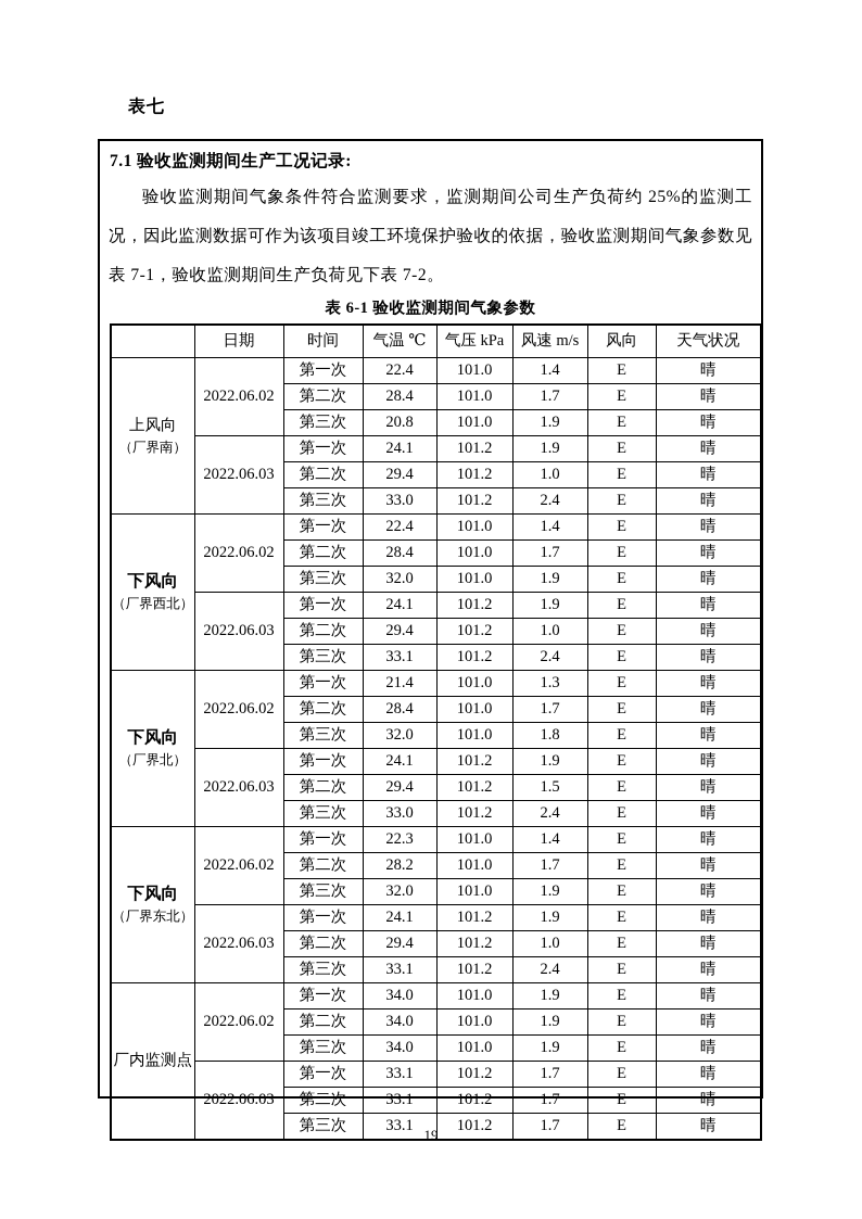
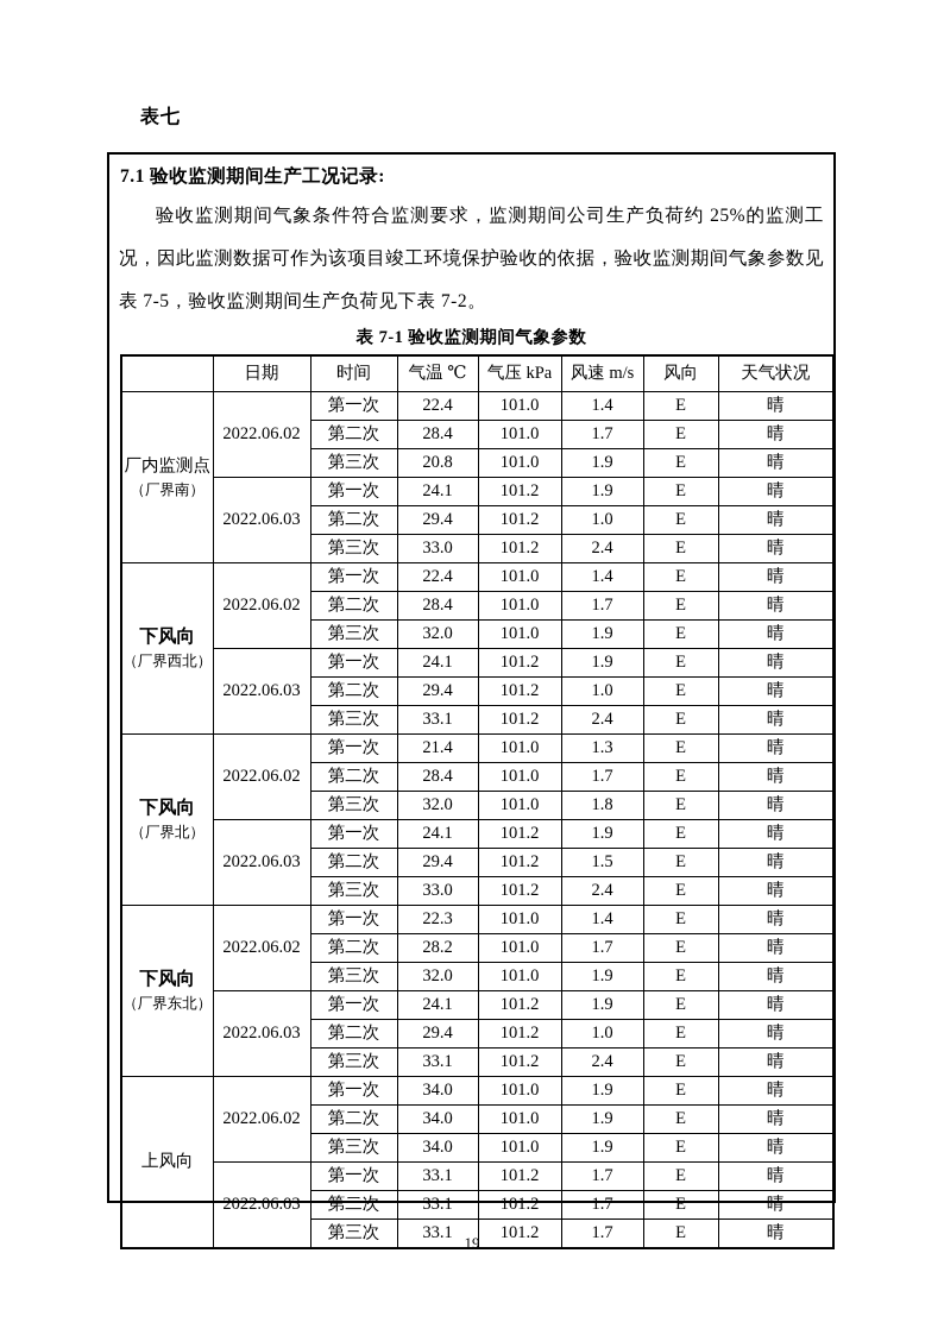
  表七
  7.1 验收监测期间生产工况记录:
- 验收监测期间气象条件符合监测要求，监测期间公司生产负荷约 25%的监测工况，因此监测数据可作为该项目竣工环境保护验收的依据，验收监测期间气象参数见表 7-1，验收监测期间生产负荷见下表 7-2。
+ 验收监测期间气象条件符合监测要求，监测期间公司生产负荷约 25%的监测工况，因此监测数据可作为该项目竣工环境保护验收的依据，验收监测期间气象参数见表 7-5，验收监测期间生产负荷见下表 7-2。
- 表 6-1 验收监测期间气象参数
+ 表 7-1 验收监测期间气象参数
  	日期	时间	气温 ℃	气压 kPa	风速 m/s	风向	天气状况
- 上风向（厂界南）	2022.06.02	第一次	22.4	101.0	1.4	E	晴
+ 厂内监测点（厂界南）	2022.06.02	第一次	22.4	101.0	1.4	E	晴
  第二次	28.4	101.0	1.7	E	晴
  第三次	20.8	101.0	1.9	E	晴
  2022.06.03	第一次	24.1	101.2	1.9	E	晴
  第二次	29.4	101.2	1.0	E	晴
  第三次	33.0	101.2	2.4	E	晴
  下风向（厂界西北）	2022.06.02	第一次	22.4	101.0	1.4	E	晴
  第二次	28.4	101.0	1.7	E	晴
  第三次	32.0	101.0	1.9	E	晴
  2022.06.03	第一次	24.1	101.2	1.9	E	晴
  第二次	29.4	101.2	1.0	E	晴
  第三次	33.1	101.2	2.4	E	晴
  下风向（厂界北）	2022.06.02	第一次	21.4	101.0	1.3	E	晴
  第二次	28.4	101.0	1.7	E	晴
  第三次	32.0	101.0	1.8	E	晴
  2022.06.03	第一次	24.1	101.2	1.9	E	晴
  第二次	29.4	101.2	1.5	E	晴
  第三次	33.0	101.2	2.4	E	晴
  下风向（厂界东北）	2022.06.02	第一次	22.3	101.0	1.4	E	晴
  第二次	28.2	101.0	1.7	E	晴
  第三次	32.0	101.0	1.9	E	晴
  2022.06.03	第一次	24.1	101.2	1.9	E	晴
  第二次	29.4	101.2	1.0	E	晴
  第三次	33.1	101.2	2.4	E	晴
- 厂内监测点	2022.06.02	第一次	34.0	101.0	1.9	E	晴
+ 上风向	2022.06.02	第一次	34.0	101.0	1.9	E	晴
  第二次	34.0	101.0	1.9	E	晴
  第三次	34.0	101.0	1.9	E	晴
  2022.06.03	第一次	33.1	101.2	1.7	E	晴
  第二次	33.1	101.2	1.7	E	晴
  第三次	33.1	101.2	1.7	E	晴
  19
